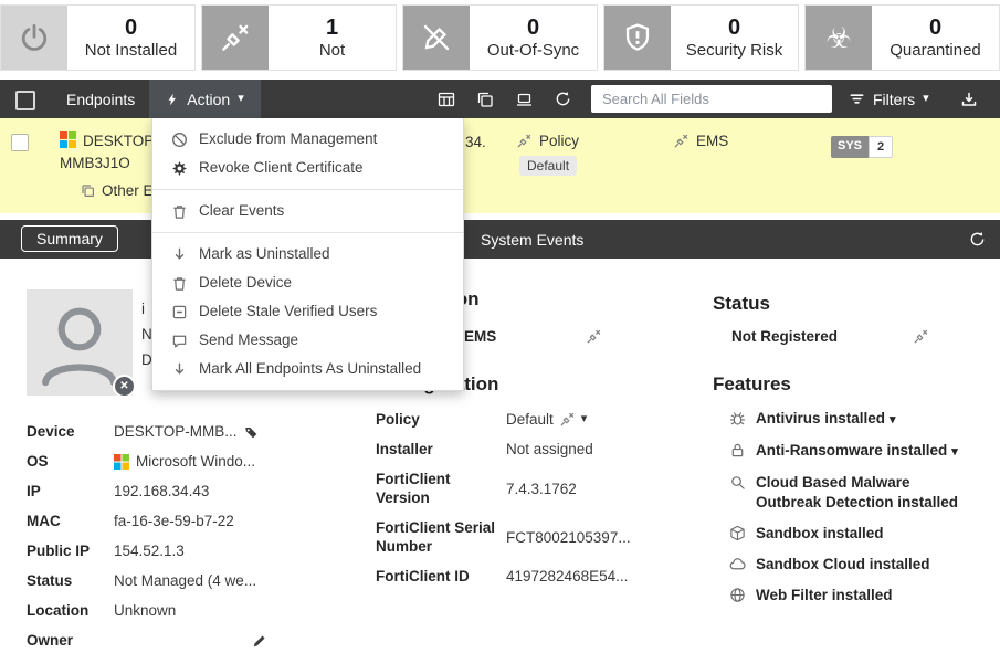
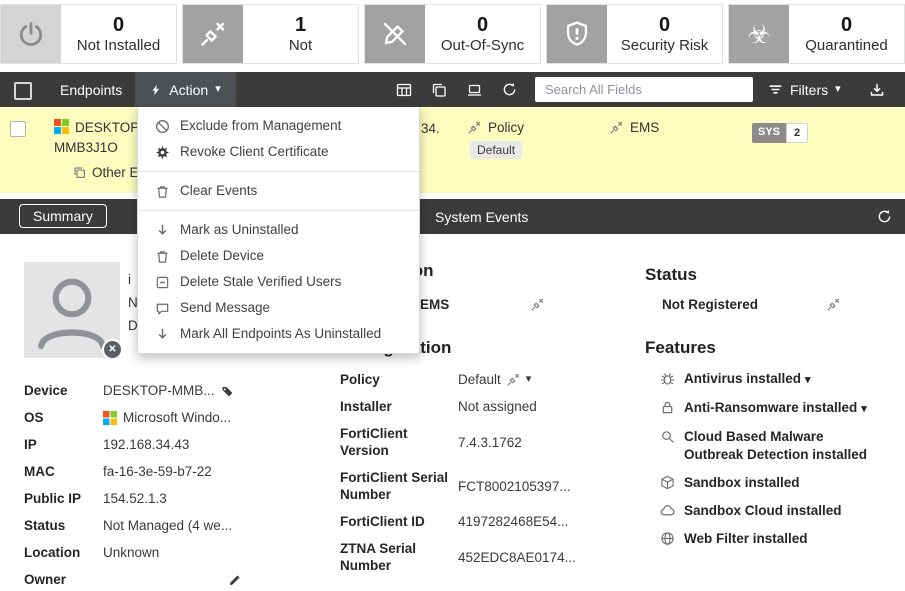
  0
  Not Installed
  1
  Not
  0
  Out-Of-Sync
  0
  Security Risk
  ☣
  0
  Quarantined
  Endpoints
  Action
  ▾
  Search All Fields
  Filters
  ▾
  DESKTOPMMB3J1O
  34.
  Policy
  Default
  EMS
  SYS
  2
  Summary
  System Events
  ✕
  i
  N
  D
  Device
  DESKTOP-MMB...
  OS
  Microsoft Windo...
  IP
  192.168.34.43
  MAC
  fa-16-3e-59-b7-22
  Public IP
  154.52.1.3
  Status
  Not Managed (4 we...
  Location
  Unknown
  Owner
  EMS
  Policy
  Default
  ▾
  Installer
  Not assigned
  FortiClient Version
  7.4.3.1762
  FortiClient Serial Number
  FCT8002105397...
  FortiClient ID
  4197282468E54...
+ ZTNA Serial Number
+ 452EDC8AE0174...
  Status
  Not Registered
  Features
  Antivirus installed ▾
  Anti-Ransomware installed ▾
  Cloud Based Malware Outbreak Detection installed
  Sandbox installed
  Sandbox Cloud installed
  Web Filter installed
  Exclude from Management
  Revoke Client Certificate
  Clear Events
  Mark as Uninstalled
  Delete Device
  Delete Stale Verified Users
  Send Message
  Mark All Endpoints As Uninstalled
